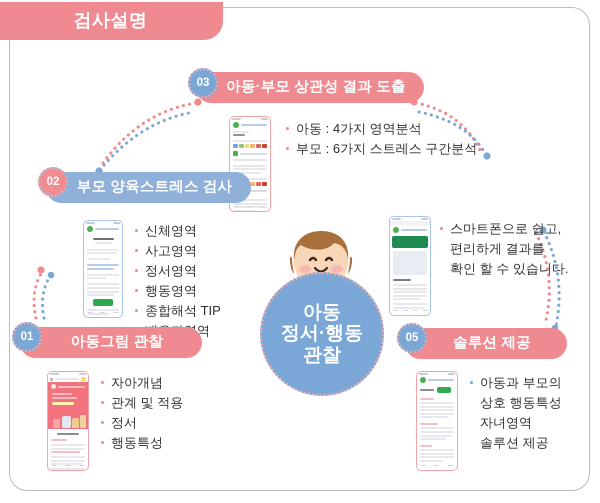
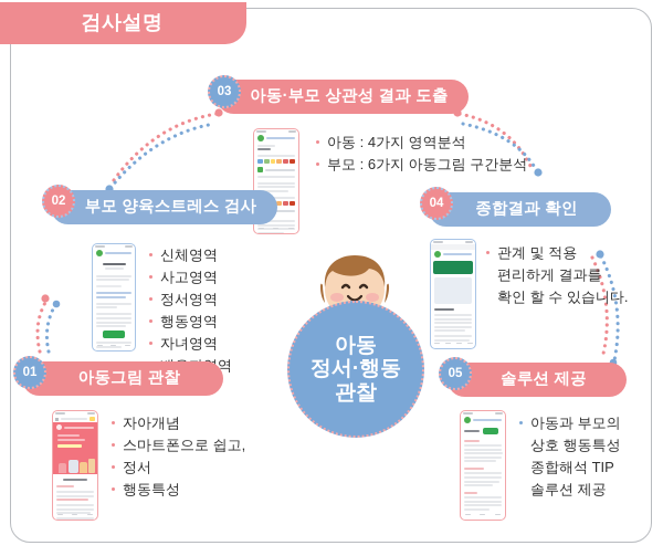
  검사설명
  아동·부모 상관성 결과 도출
  03
  아동 : 4가지 영역분석
- 부모 : 6가지 스트레스 구간분석
+ 부모 : 6가지 아동그림 구간분석
  부모 양육스트레스 검사
  02
  신체영역
  사고영역
  정서영역
  행동영역
- 종합해석 TIP
+ 자녀영역
+ 종합결과 확인
+ 04
- 스마트폰으로 쉽고,
+ 관계 및 적용
  편리하게 결과를
  확인 할 수 있습니다.
  아동그림 관찰
  01
  자아개념
- 관계 및 적용
+ 스마트폰으로 쉽고,
  정서
  행동특성
  솔루션 제공
  05
  아동과 부모의
  상호 행동특성
- 자녀영역
+ 종합해석 TIP
  솔루션 제공
  아동
  정서·행동
  관찰
